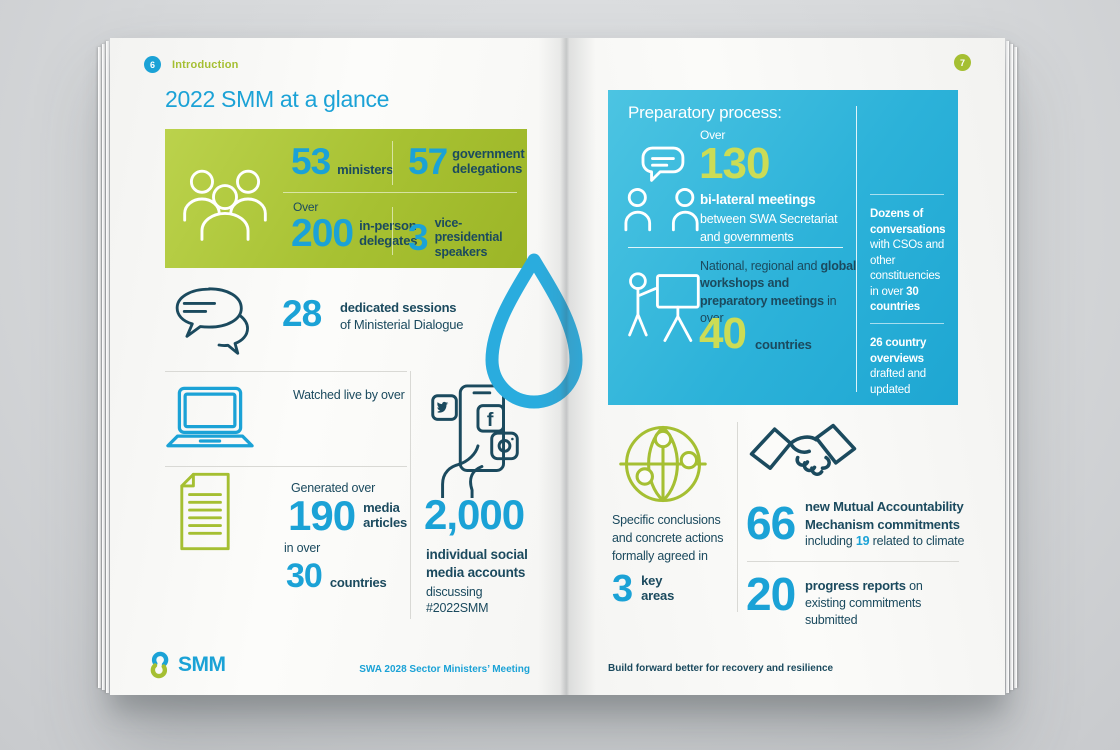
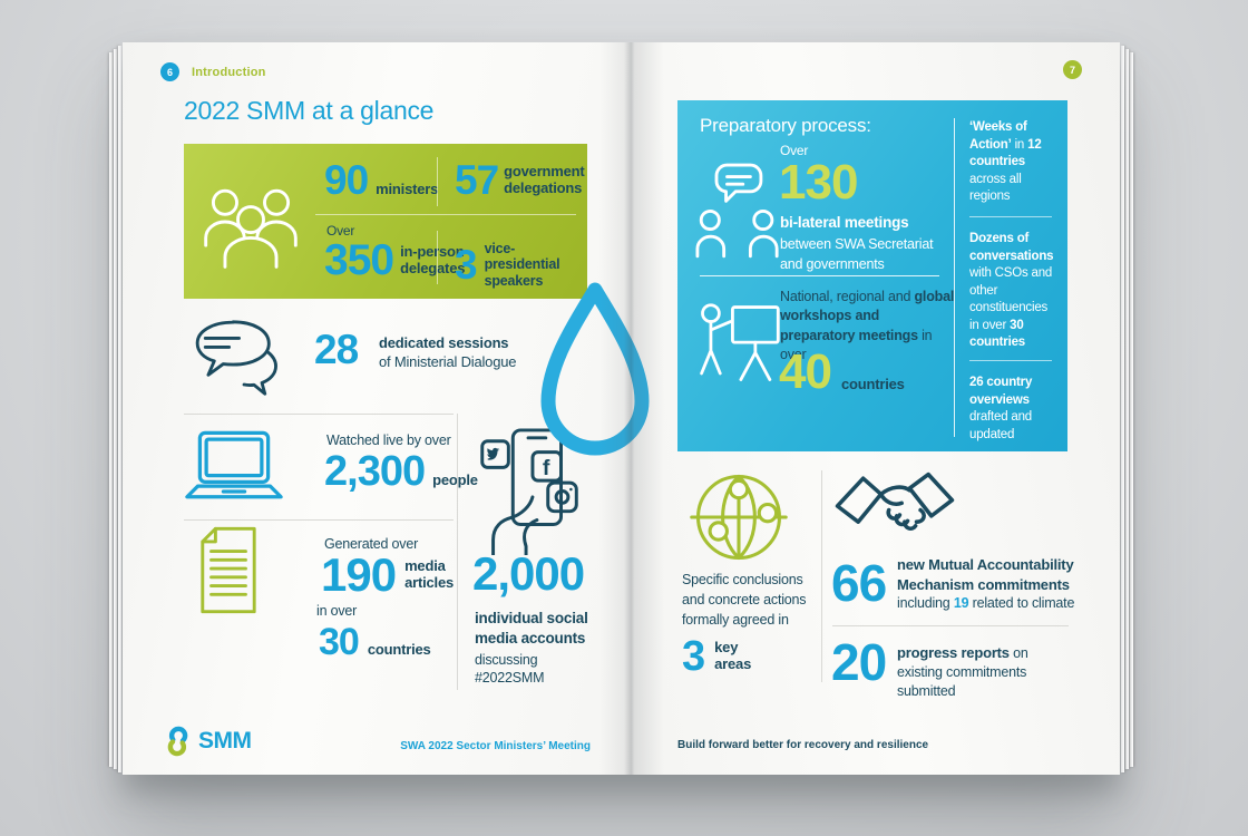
  6
  Introduction
  2022 SMM at a glance
- 53
+ 90
  ministers
  57
  government
  delegations
  Over
- 200
+ 350
  in-person
  delegates
  3
  vice-presidential
  speakers
  28
  dedicated sessions
  of Ministerial Dialogue
  Watched live by over
+ 2,300
+ people
  Generated over
  190
  media
  articles
  in over
  30
  countries
  f
  2,000
  individual social
  media accounts
  discussing
  #2022SMM
  SMM
- SWA 2028 Sector Ministers’ Meeting
+ SWA 2022 Sector Ministers’ Meeting
  7
  Preparatory process:
  Over
  130
  bi-lateral meetings
  between SWA Secretariat
  and governments
  National, regional and global workshops and preparatory meetings in over
  40
  countries
+ ‘Weeks of Action’ in 12 countries across all regions
  Dozens of conversations with CSOs and other constituencies in over 30 countries
  26 country overviews drafted and updated
  Specific conclusions and concrete actions formally agreed in
  3
  key
  areas
  66
  new Mutual Accountability
  Mechanism commitments
  including 19 related to climate
  20
  progress reports on existing commitments submitted
  Build forward better for recovery and resilience
